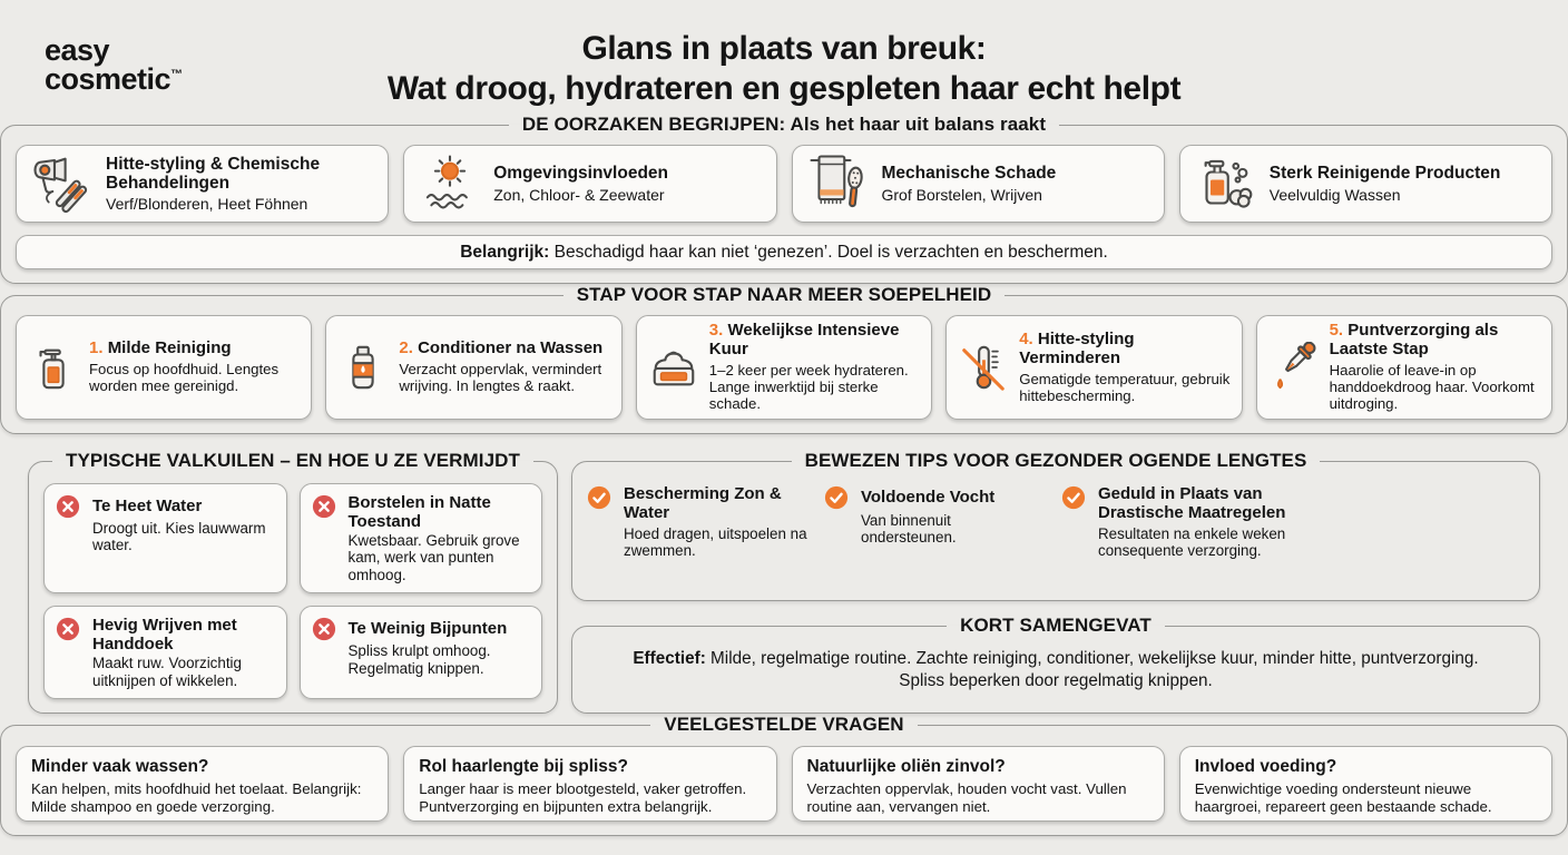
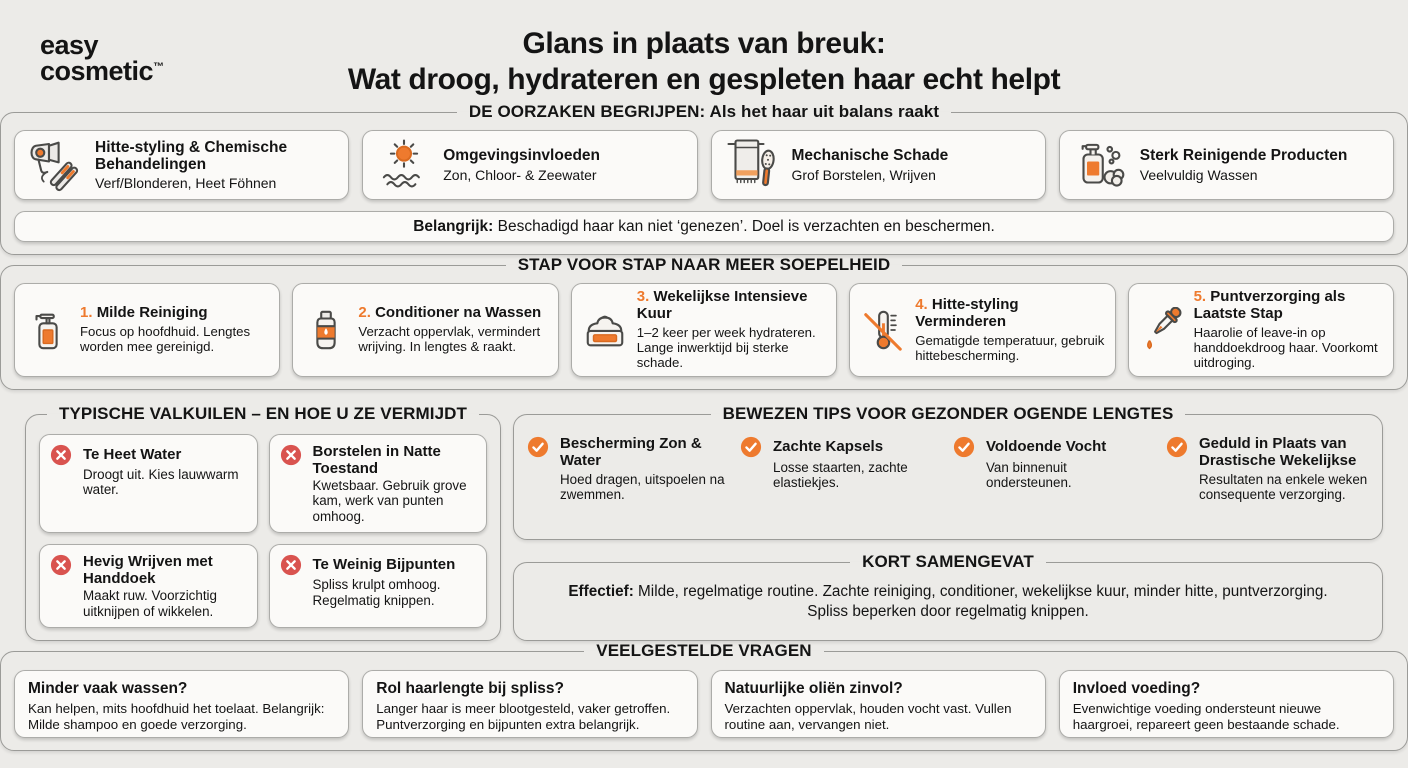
  easy
  cosmetic™
  Glans in plaats van breuk:
  Wat droog, hydrateren en gespleten haar echt helpt
  DE OORZAKEN BEGRIJPEN: Als het haar uit balans raakt
  Hitte-styling & Chemische Behandelingen
  Verf/Blonderen, Heet Föhnen
  Omgevingsinvloeden
  Zon, Chloor- & Zeewater
  Mechanische Schade
  Grof Borstelen, Wrijven
  Sterk Reinigende Producten
  Veelvuldig Wassen
  Belangrijk: Beschadigd haar kan niet ‘genezen’. Doel is verzachten en beschermen.
  STAP VOOR STAP NAAR MEER SOEPELHEID
  1. Milde Reiniging
  Focus op hoofdhuid. Lengtes worden mee gereinigd.
  2. Conditioner na Wassen
  Verzacht oppervlak, vermindert wrijving. In lengtes & raakt.
  3. Wekelijkse Intensieve Kuur
  1–2 keer per week hydrateren. Lange inwerktijd bij sterke schade.
  4. Hitte-styling Verminderen
  Gematigde temperatuur, gebruik hittebescherming.
  5. Puntverzorging als Laatste Stap
  Haarolie of leave-in op handdoekdroog haar. Voorkomt uitdroging.
  TYPISCHE VALKUILEN – EN HOE U ZE VERMIJDT
  Te Heet Water
  Droogt uit. Kies lauwwarm water.
  Borstelen in Natte Toestand
  Kwetsbaar. Gebruik grove kam, werk van punten omhoog.
  Hevig Wrijven met Handdoek
  Maakt ruw. Voorzichtig uitknijpen of wikkelen.
  Te Weinig Bijpunten
  Spliss krulpt omhoog. Regelmatig knippen.
  BEWEZEN TIPS VOOR GEZONDER OGENDE LENGTES
  Bescherming Zon & Water
  Hoed dragen, uitspoelen na zwemmen.
+ Zachte Kapsels
+ Losse staarten, zachte elastiekjes.
  Voldoende Vocht
  Van binnenuit ondersteunen.
- Geduld in Plaats van Drastische Maatregelen
+ Geduld in Plaats van Drastische Wekelijkse
  Resultaten na enkele weken consequente verzorging.
  KORT SAMENGEVAT
  Effectief: Milde, regelmatige routine. Zachte reiniging, conditioner, wekelijkse kuur, minder hitte, puntverzorging. Spliss beperken door regelmatig knippen.
  VEELGESTELDE VRAGEN
  Minder vaak wassen?
  Kan helpen, mits hoofdhuid het toelaat. Belangrijk: Milde shampoo en goede verzorging.
  Rol haarlengte bij spliss?
  Langer haar is meer blootgesteld, vaker getroffen. Puntverzorging en bijpunten extra belangrijk.
  Natuurlijke oliën zinvol?
  Verzachten oppervlak, houden vocht vast. Vullen routine aan, vervangen niet.
  Invloed voeding?
  Evenwichtige voeding ondersteunt nieuwe haargroei, repareert geen bestaande schade.
